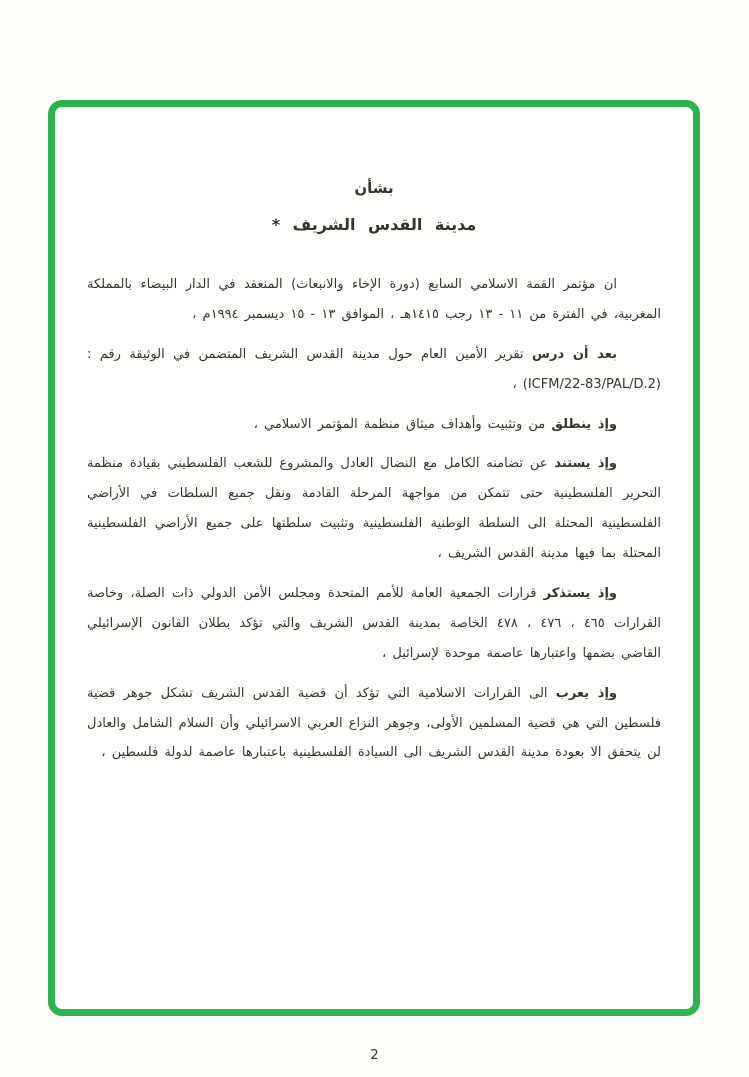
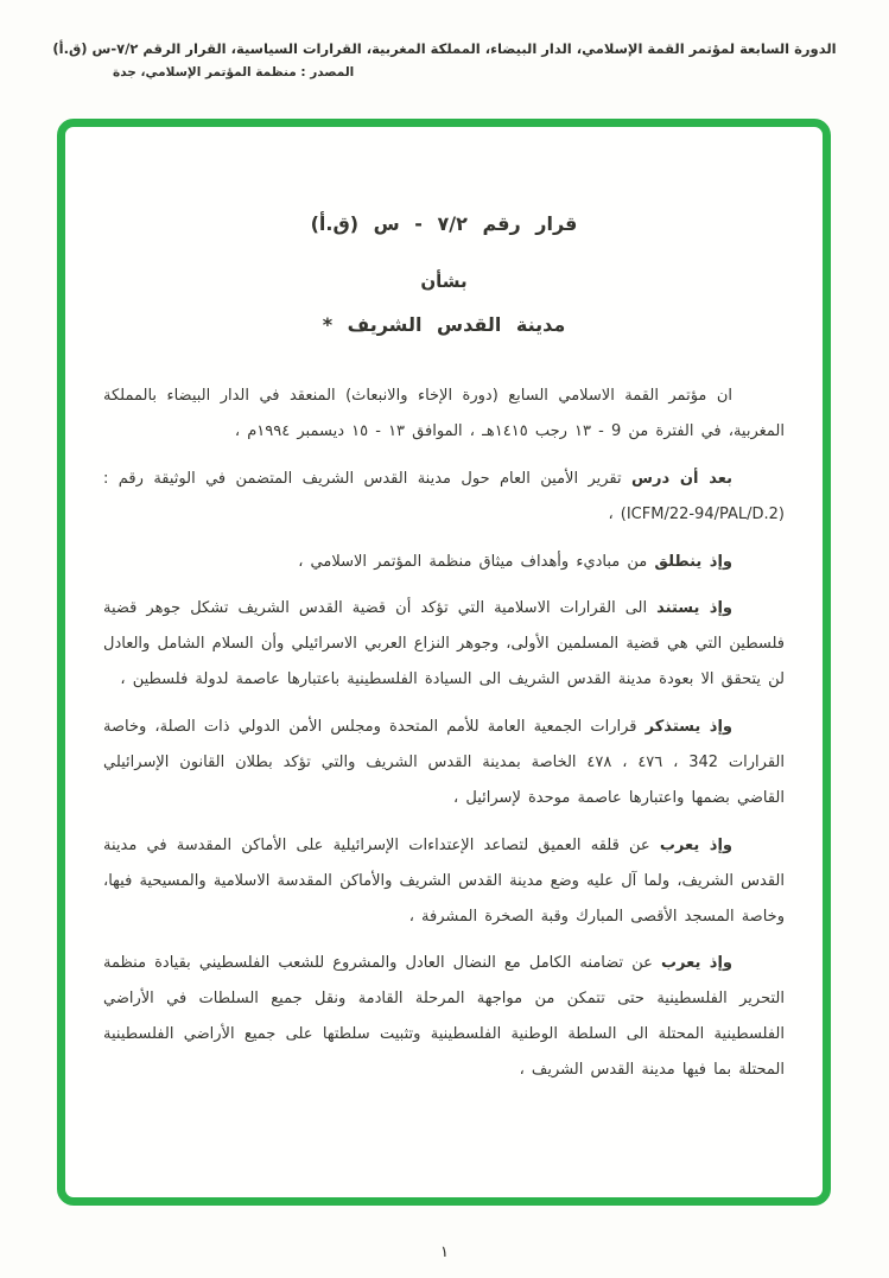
+ الدورة السابعة لمؤتمر القمة الإسلامي، الدار البيضاء، المملكة المغربية، القرارات السياسية، القرار الرقم ٧/٢-س (ق.أ)
+ المصدر : منظمة المؤتمر الإسلامي، جدة
+ قرار رقم ٧/٢ - س (ق.أ)
  بشأن
  مدينة القدس الشريف *
- ان مؤتمر القمة الاسلامي السابع (دورة الإخاء والانبعاث) المنعقد في الدار البيضاء بالمملكة المغربية، في الفترة من ١١ - ١٣ رجب ١٤١٥هـ ، الموافق ١٣ - ١٥ ديسمبر ١٩٩٤م ،
+ ان مؤتمر القمة الاسلامي السابع (دورة الإخاء والانبعاث) المنعقد في الدار البيضاء بالمملكة المغربية، في الفترة من 9 - ١٣ رجب ١٤١٥هـ ، الموافق ١٣ - ١٥ ديسمبر ١٩٩٤م ،
- بعد أن درس تقرير الأمين العام حول مدينة القدس الشريف المتضمن في الوثيقة رقم : (ICFM/22-83/PAL/D.2) ،
+ بعد أن درس تقرير الأمين العام حول مدينة القدس الشريف المتضمن في الوثيقة رقم : (ICFM/22-94/PAL/D.2) ،
- وإذ ينطلق من وتثبيت وأهداف ميثاق منظمة المؤتمر الاسلامي ،
+ وإذ ينطلق من مباديء وأهداف ميثاق منظمة المؤتمر الاسلامي ،
- وإذ يستند عن تضامنه الكامل مع النضال العادل والمشروع للشعب الفلسطيني بقيادة منظمة التحرير الفلسطينية حتى تتمكن من مواجهة المرحلة القادمة ونقل جميع السلطات في الأراضي الفلسطينية المحتلة الى السلطة الوطنية الفلسطينية وتثبيت سلطتها على جميع الأراضي الفلسطينية المحتلة بما فيها مدينة القدس الشريف ،
+ وإذ يستند الى القرارات الاسلامية التي تؤكد أن قضية القدس الشريف تشكل جوهر قضية فلسطين التي هي قضية المسلمين الأولى، وجوهر النزاع العربي الاسرائيلي وأن السلام الشامل والعادل لن يتحقق الا بعودة مدينة القدس الشريف الى السيادة الفلسطينية باعتبارها عاصمة لدولة فلسطين ،
- وإذ يستذكر قرارات الجمعية العامة للأمم المتحدة ومجلس الأمن الدولي ذات الصلة، وخاصة القرارات ٤٦٥ ، ٤٧٦ ، ٤٧٨ الخاصة بمدينة القدس الشريف والتي تؤكد بطلان القانون الإسرائيلي القاضي بضمها واعتبارها عاصمة موحدة لإسرائيل ،
+ وإذ يستذكر قرارات الجمعية العامة للأمم المتحدة ومجلس الأمن الدولي ذات الصلة، وخاصة القرارات 342 ، ٤٧٦ ، ٤٧٨ الخاصة بمدينة القدس الشريف والتي تؤكد بطلان القانون الإسرائيلي القاضي بضمها واعتبارها عاصمة موحدة لإسرائيل ،
+ وإذ يعرب عن قلقه العميق لتصاعد الإعتداءات الإسرائيلية على الأماكن المقدسة في مدينة القدس الشريف، ولما آل عليه وضع مدينة القدس الشريف والأماكن المقدسة الاسلامية والمسيحية فيها، وخاصة المسجد الأقصى المبارك وقبة الصخرة المشرفة ،
- وإذ يعرب الى القرارات الاسلامية التي تؤكد أن قضية القدس الشريف تشكل جوهر قضية فلسطين التي هي قضية المسلمين الأولى، وجوهر النزاع العربي الاسرائيلي وأن السلام الشامل والعادل لن يتحقق الا بعودة مدينة القدس الشريف الى السيادة الفلسطينية باعتبارها عاصمة لدولة فلسطين ،
+ وإذ يعرب عن تضامنه الكامل مع النضال العادل والمشروع للشعب الفلسطيني بقيادة منظمة التحرير الفلسطينية حتى تتمكن من مواجهة المرحلة القادمة ونقل جميع السلطات في الأراضي الفلسطينية المحتلة الى السلطة الوطنية الفلسطينية وتثبيت سلطتها على جميع الأراضي الفلسطينية المحتلة بما فيها مدينة القدس الشريف ،
- 2
+ ١
